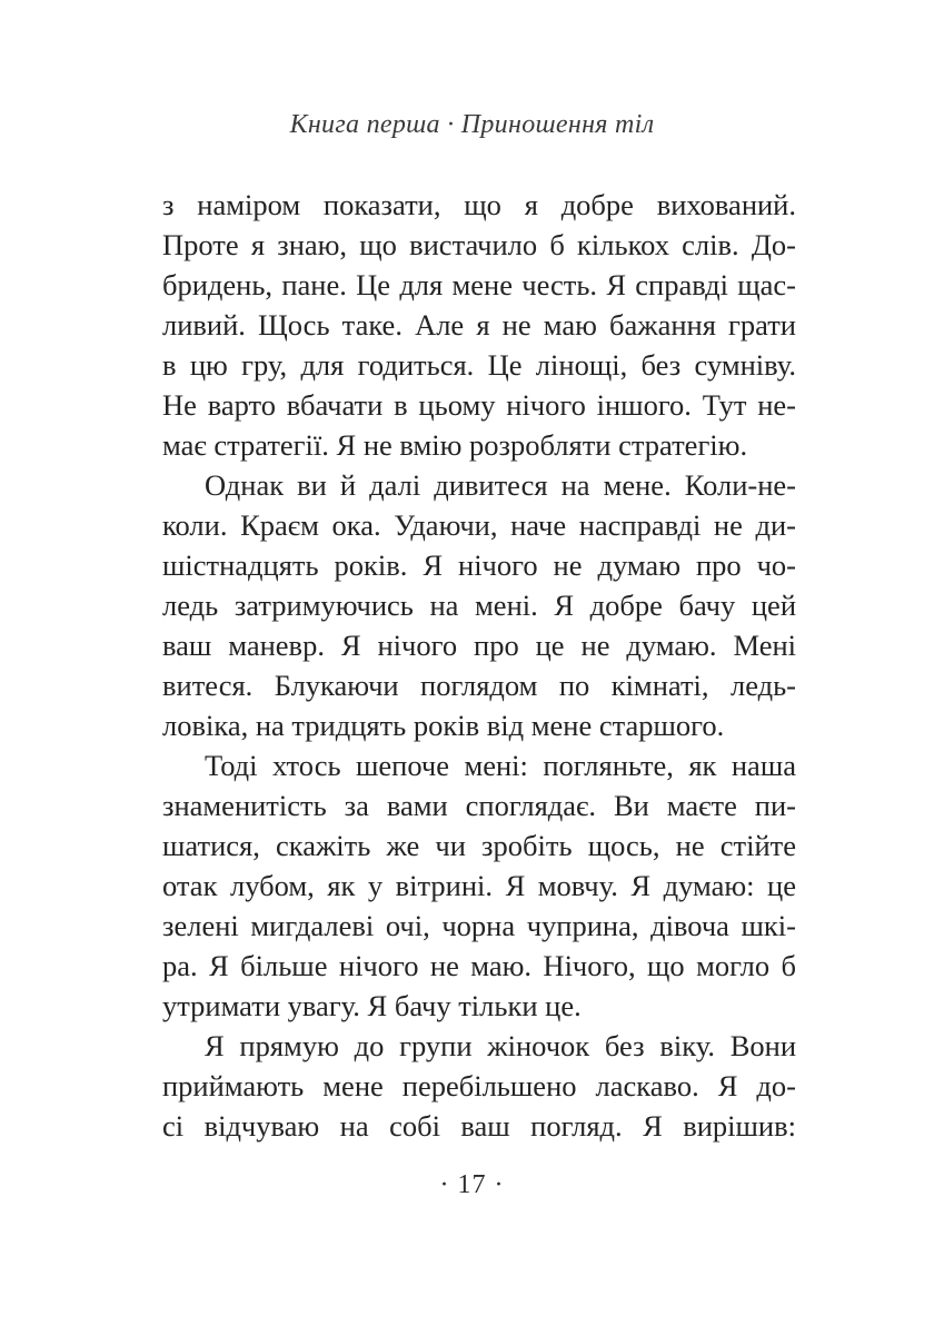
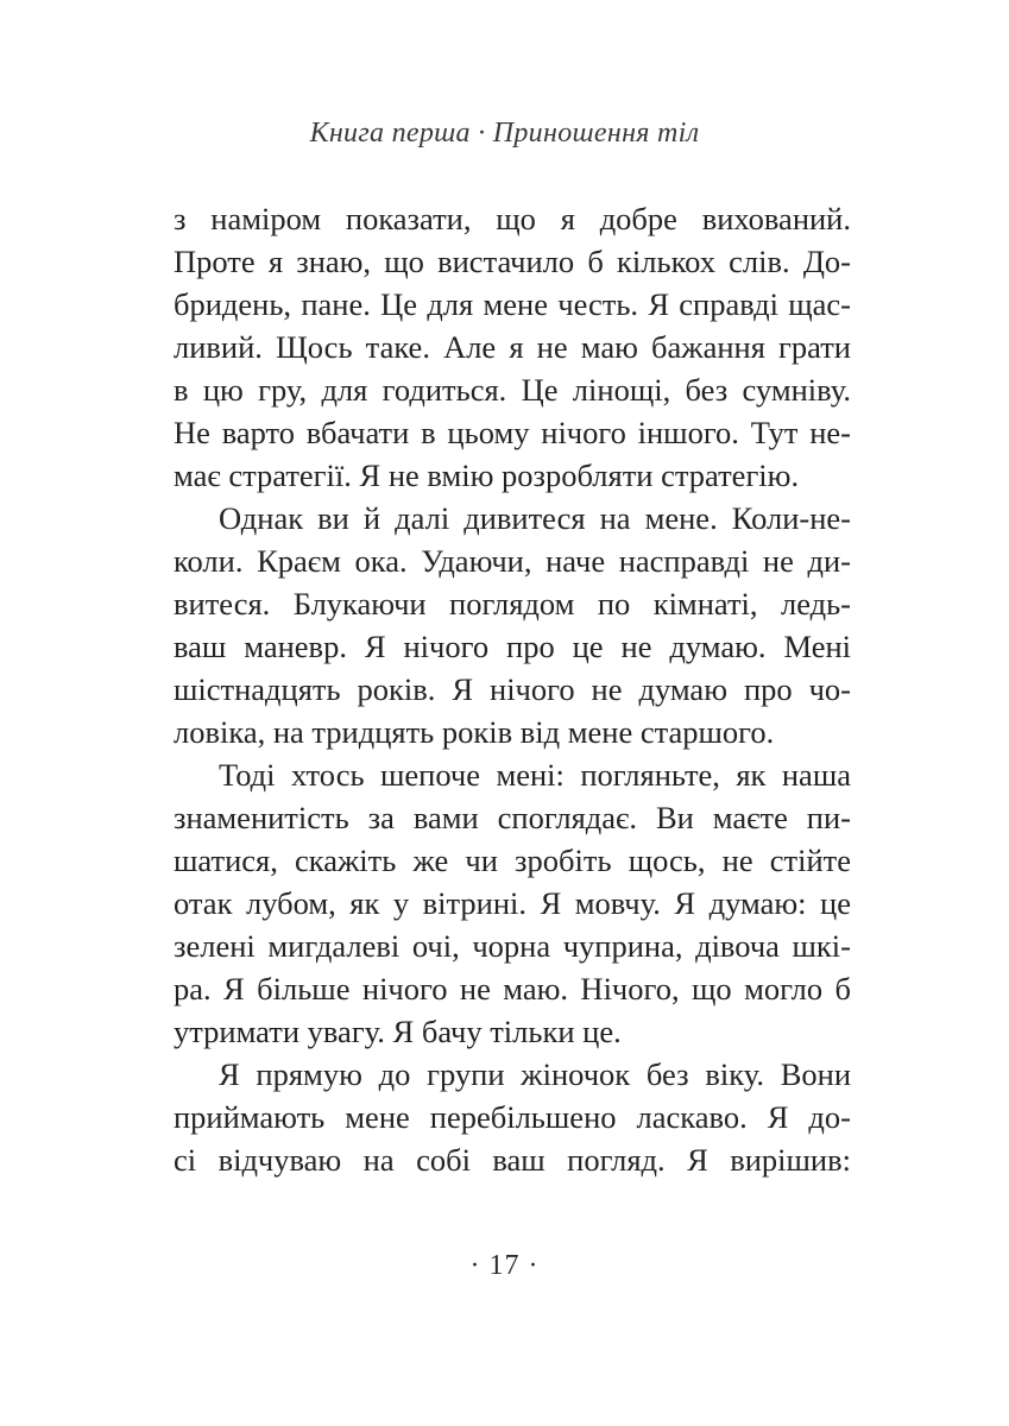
  Книга перша · Приношення тіл
  з наміром показати, що я добре вихований.
  Проте я знаю, що вистачило б кількох слів. До-
  бридень, пане. Це для мене честь. Я справді щас-
  ливий. Щось таке. Але я не маю бажання грати
  в цю гру, для годиться. Це лінощі, без сумніву.
  Не варто вбачати в цьому нічого іншого. Тут не-
  має стратегії. Я не вмію розробляти стратегію.
  Однак ви й далі дивитеся на мене. Коли-не-
  коли. Краєм ока. Удаючи, наче насправді не ди-
- шістнадцять років. Я нічого не думаю про чо-
+ витеся. Блукаючи поглядом по кімнаті, ледь-
- ледь затримуючись на мені. Я добре бачу цей
  ваш маневр. Я нічого про це не думаю. Мені
- витеся. Блукаючи поглядом по кімнаті, ледь-
+ шістнадцять років. Я нічого не думаю про чо-
  ловіка, на тридцять років від мене старшого.
  Тоді хтось шепоче мені: погляньте, як наша
  знаменитість за вами споглядає. Ви маєте пи-
  шатися, скажіть же чи зробіть щось, не стійте
  отак лубом, як у вітрині. Я мовчу. Я думаю: це
  зелені мигдалеві очі, чорна чуприна, дівоча шкі-
  ра. Я більше нічого не маю. Нічого, що могло б
  утримати увагу. Я бачу тільки це.
  Я прямую до групи жіночок без віку. Вони
  приймають мене перебільшено ласкаво. Я до-
  сі відчуваю на собі ваш погляд. Я вирішив:
  · 17 ·
